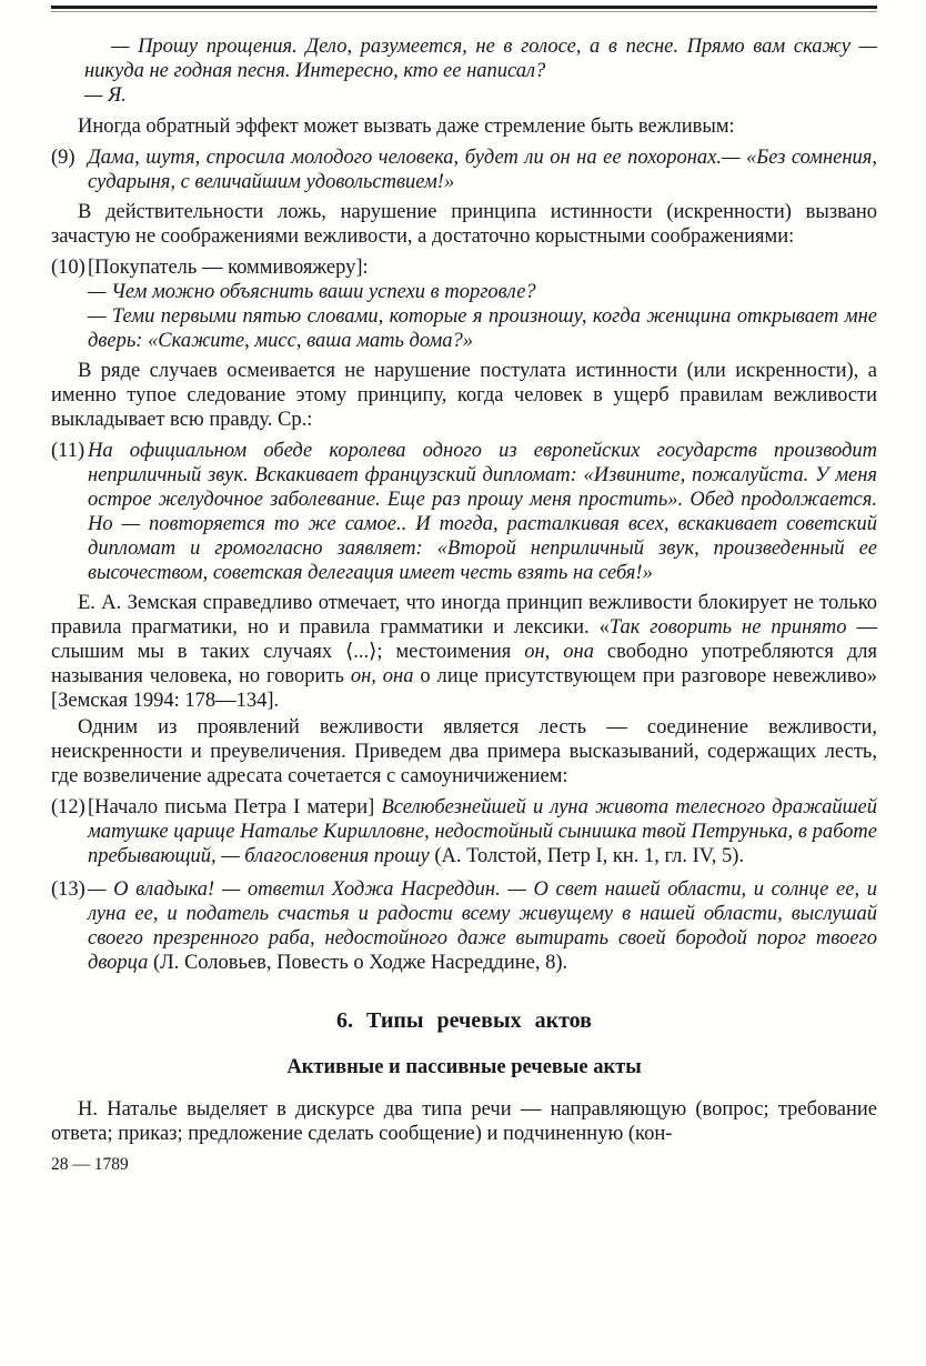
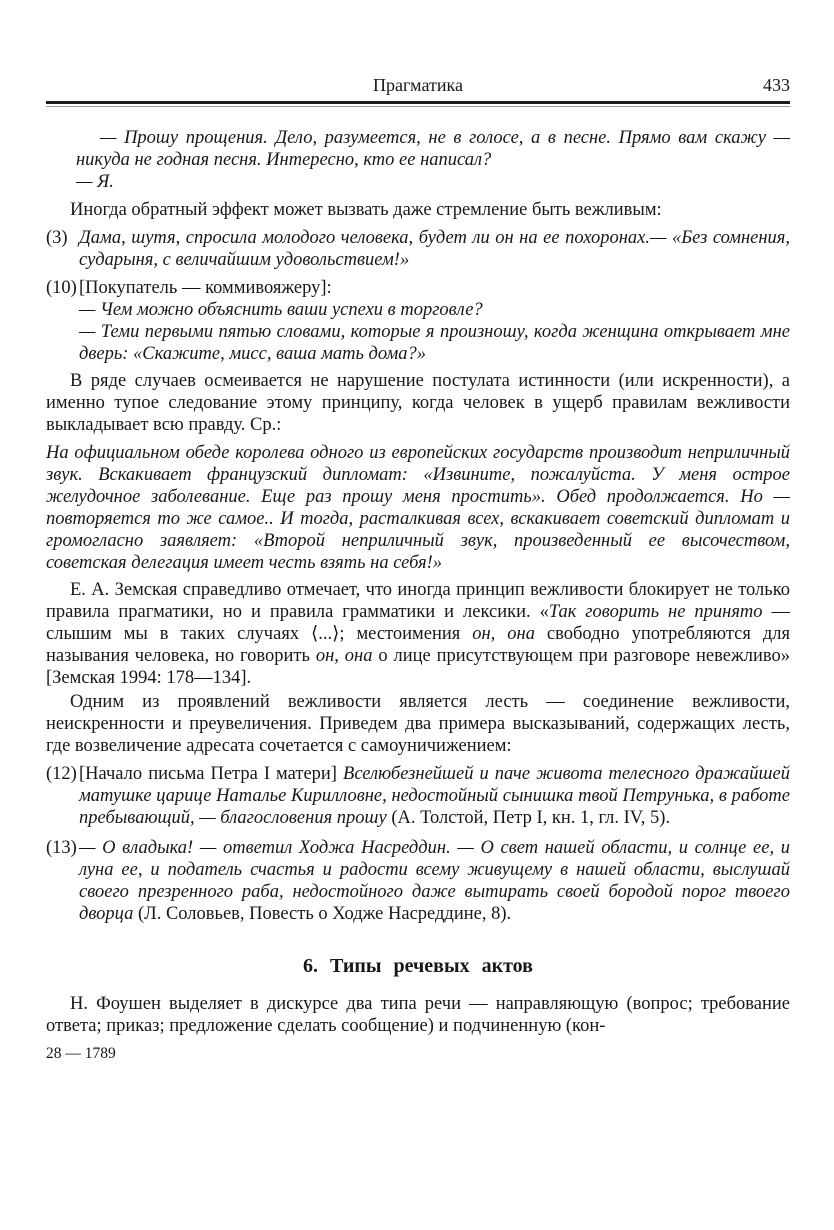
+ Прагматика
+ 433
  — Прошу прощения. Дело, разумеется, не в голосе, а в песне. Прямо вам скажу — никуда не годная песня. Интересно, кто ее написал?
  — Я.
  Иногда обратный эффект может вызвать даже стремление быть вежливым:
- (9)
+ (3)
  Дама, шутя, спросила молодого человека, будет ли он на ее похоронах.— «Без сомнения, сударыня, с величайшим удовольствием!»
- В действительности ложь, нарушение принципа истинности (искренности) вызвано зачастую не соображениями вежливости, а достаточно корыстными соображениями:
  (10)
  [Покупатель — коммивояжеру]:
  — Чем можно объяснить ваши успехи в торговле?
  — Теми первыми пятью словами, которые я произношу, когда женщина открывает мне дверь: «Скажите, мисс, ваша мать дома?»
  В ряде случаев осмеивается не нарушение постулата истинности (или искренности), а именно тупое следование этому принципу, когда человек в ущерб правилам вежливости выкладывает всю правду. Ср.:
- (11)
  На официальном обеде королева одного из европейских государств производит неприличный звук. Вскакивает французский дипломат: «Извините, пожалуйста. У меня острое желудочное заболевание. Еще раз прошу меня простить». Обед продолжается. Но — повторяется то же самое.. И тогда, расталкивая всех, вскакивает советский дипломат и громогласно заявляет: «Второй неприличный звук, произведенный ее высочеством, советская делегация имеет честь взять на себя!»
  Е. А. Земская справедливо отмечает, что иногда принцип вежливости блокирует не только правила прагматики, но и правила грамматики и лексики. «Так говорить не принято — слышим мы в таких случаях ⟨...⟩; местоимения он, она свободно употребляются для называния человека, но говорить он, она о лице присутствующем при разговоре невежливо» [Земская 1994: 178—134].
  Одним из проявлений вежливости является лесть — соединение вежливости, неискренности и преувеличения. Приведем два примера высказываний, содержащих лесть, где возвеличение адресата сочетается с самоуничижением:
  (12)
- [Начало письма Петра I матери] Вселюбезнейшей и луна живота телесного дражайшей матушке царице Наталье Кирилловне, недостойный сынишка твой Петрунька, в работе пребывающий, — благословения прошу (А. Толстой, Петр I, кн. 1, гл. IV, 5).
+ [Начало письма Петра I матери] Вселюбезнейшей и паче живота телесного дражайшей матушке царице Наталье Кирилловне, недостойный сынишка твой Петрунька, в работе пребывающий, — благословения прошу (А. Толстой, Петр I, кн. 1, гл. IV, 5).
  (13)
  — О владыка! — ответил Ходжа Насреддин. — О свет нашей области, и солнце ее, и луна ее, и податель счастья и радости всему живущему в нашей области, выслушай своего презренного раба, недостойного даже вытирать своей бородой порог твоего дворца (Л. Соловьев, Повесть о Ходже Насреддине, 8).
  6. Типы речевых актов
- Активные и пассивные речевые акты
- Н. Наталье выделяет в дискурсе два типа речи — направляющую (вопрос; требование ответа; приказ; предложение сделать сообщение) и подчиненную (кон-
+ Н. Фоушен выделяет в дискурсе два типа речи — направляющую (вопрос; требование ответа; приказ; предложение сделать сообщение) и подчиненную (кон-
  28 — 1789
